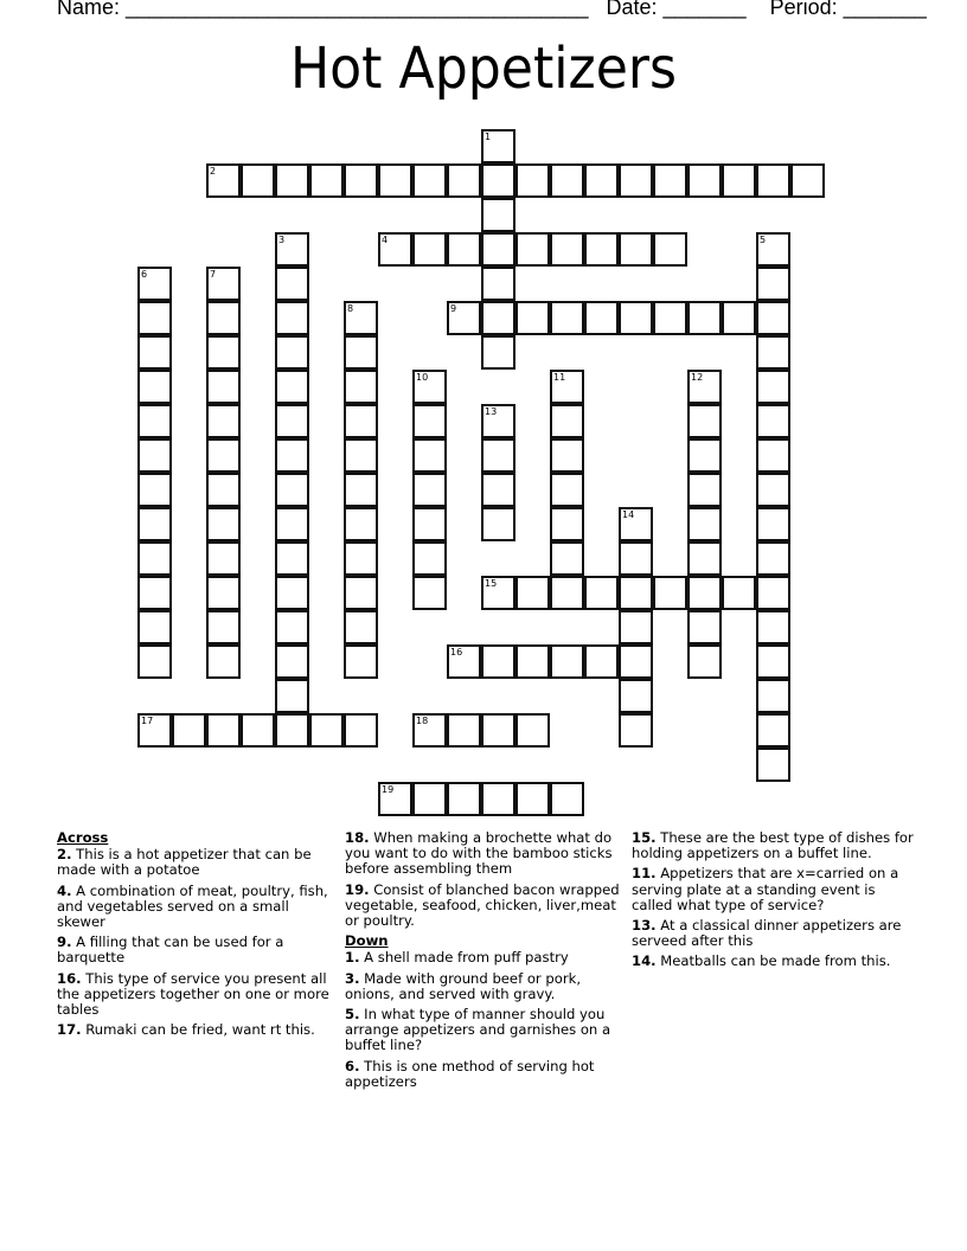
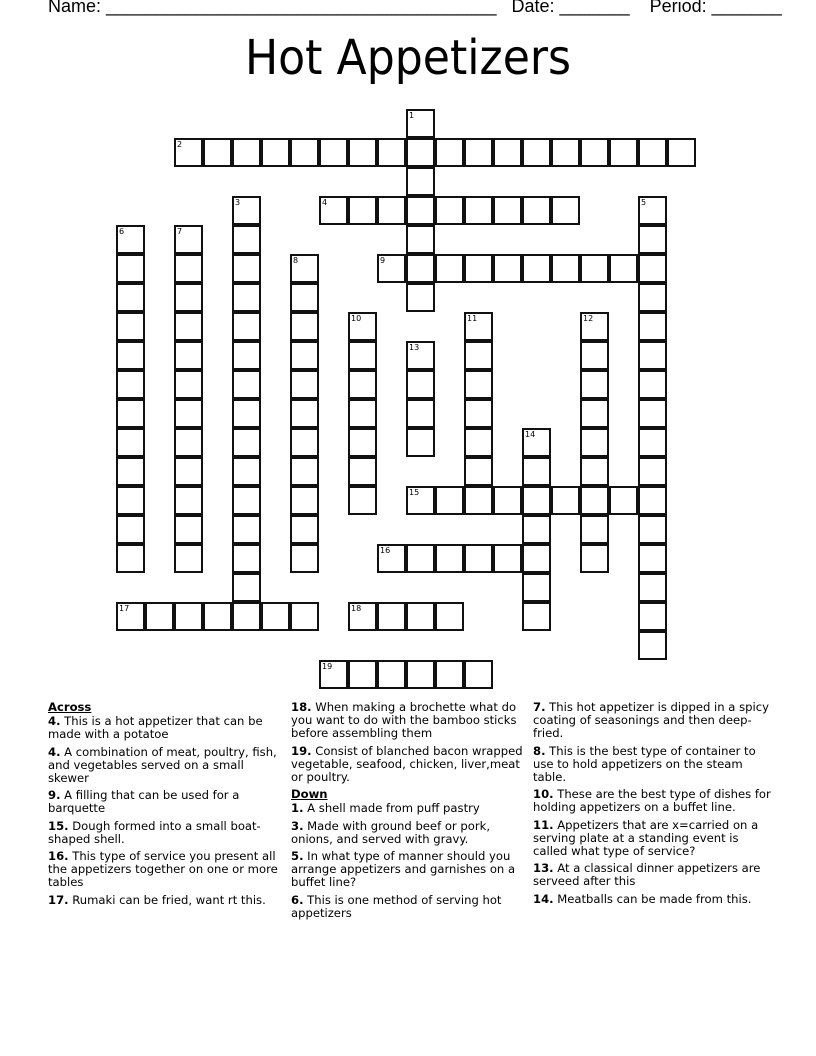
  Name: _______________________________________ Date: _______ Period: _______
  Hot Appetizers
  1
  2
  3
  4
  5
  6
  7
  8
  9
  10
  11
  12
  13
  14
  15
  16
  17
  18
  19
  Across
- 2. This is a hot appetizer that can be made with a potatoe
+ 4. This is a hot appetizer that can be made with a potatoe
  4. A combination of meat, poultry, fish, and vegetables served on a small skewer
  9. A filling that can be used for a barquette
+ 15. Dough formed into a small boat-shaped shell.
  16. This type of service you present all the appetizers together on one or more tables
  17. Rumaki can be fried, want rt this.
  18. When making a brochette what do you want to do with the bamboo sticks before assembling them
  19. Consist of blanched bacon wrapped vegetable, seafood, chicken, liver,meat or poultry.
  Down
  1. A shell made from puff pastry
  3. Made with ground beef or pork, onions, and served with gravy.
  5. In what type of manner should you arrange appetizers and garnishes on a buffet line?
  6. This is one method of serving hot appetizers
+ 7. This hot appetizer is dipped in a spicy coating of seasonings and then deep-fried.
+ 8. This is the best type of container to use to hold appetizers on the steam table.
- 15. These are the best type of dishes for holding appetizers on a buffet line.
+ 10. These are the best type of dishes for holding appetizers on a buffet line.
  11. Appetizers that are x=carried on a serving plate at a standing event is called what type of service?
  13. At a classical dinner appetizers are serveed after this
  14. Meatballs can be made from this.
